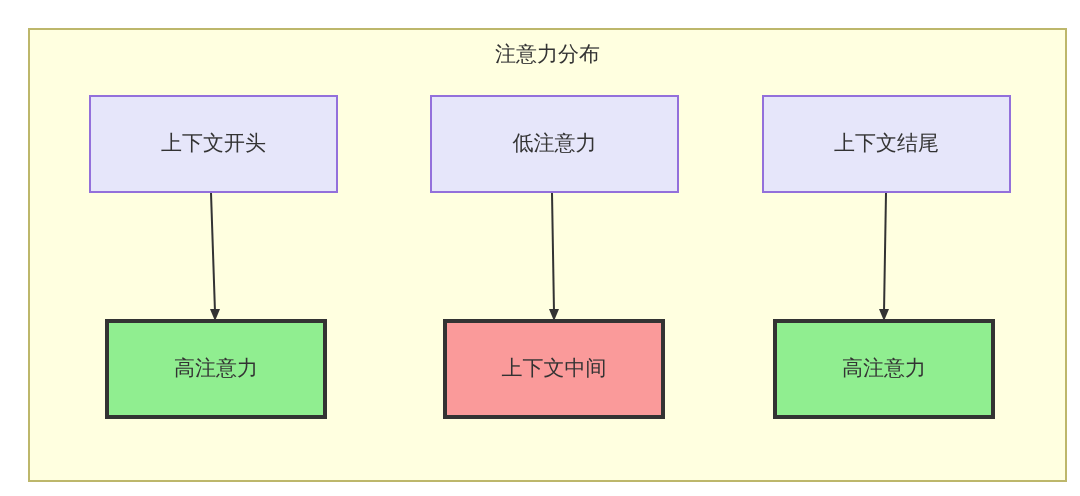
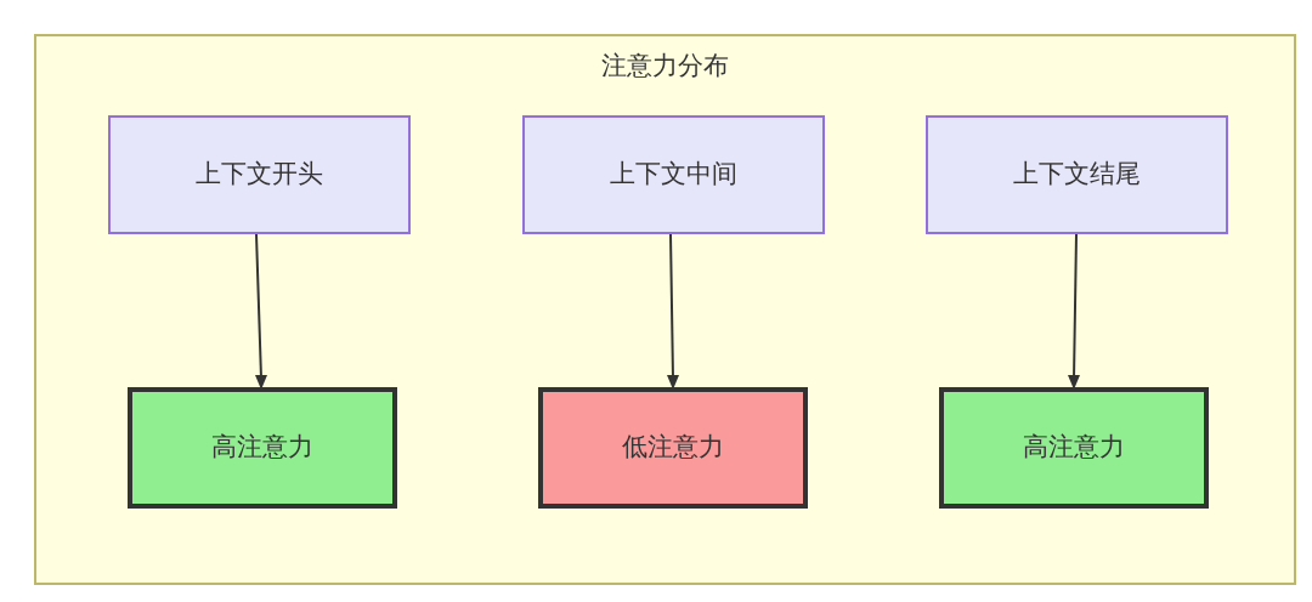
  注意力分布
  上下文开头
- 低注意力
+ 上下文中间
  上下文结尾
  高注意力
- 上下文中间
+ 低注意力
  高注意力
